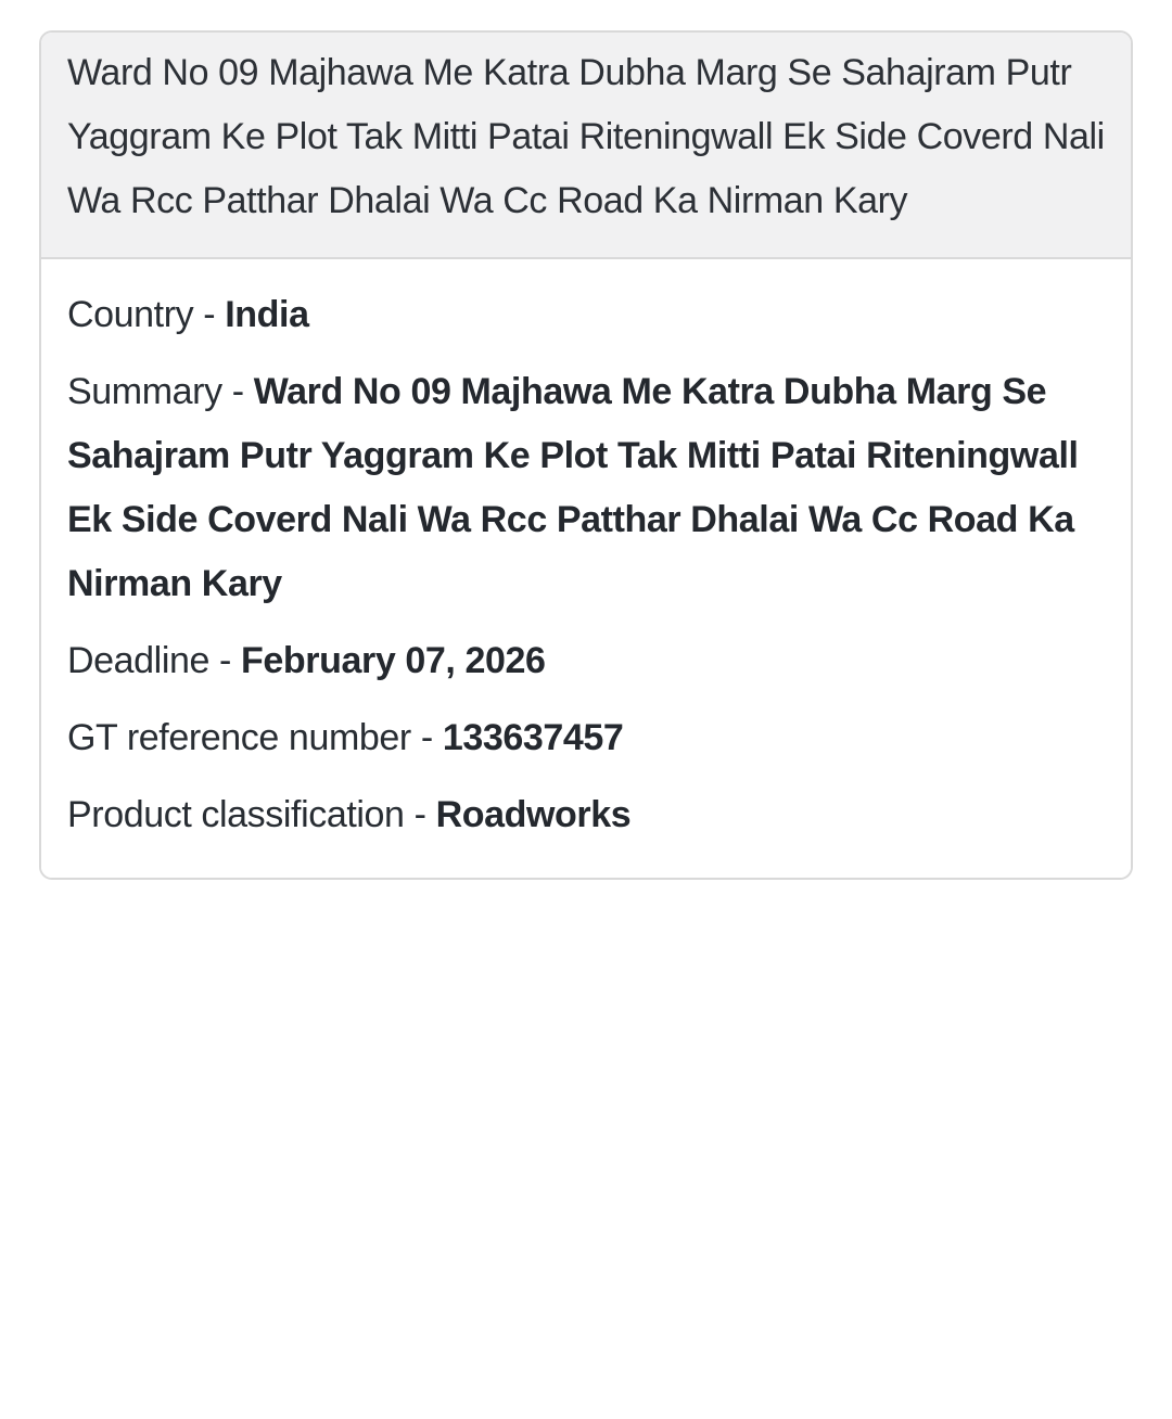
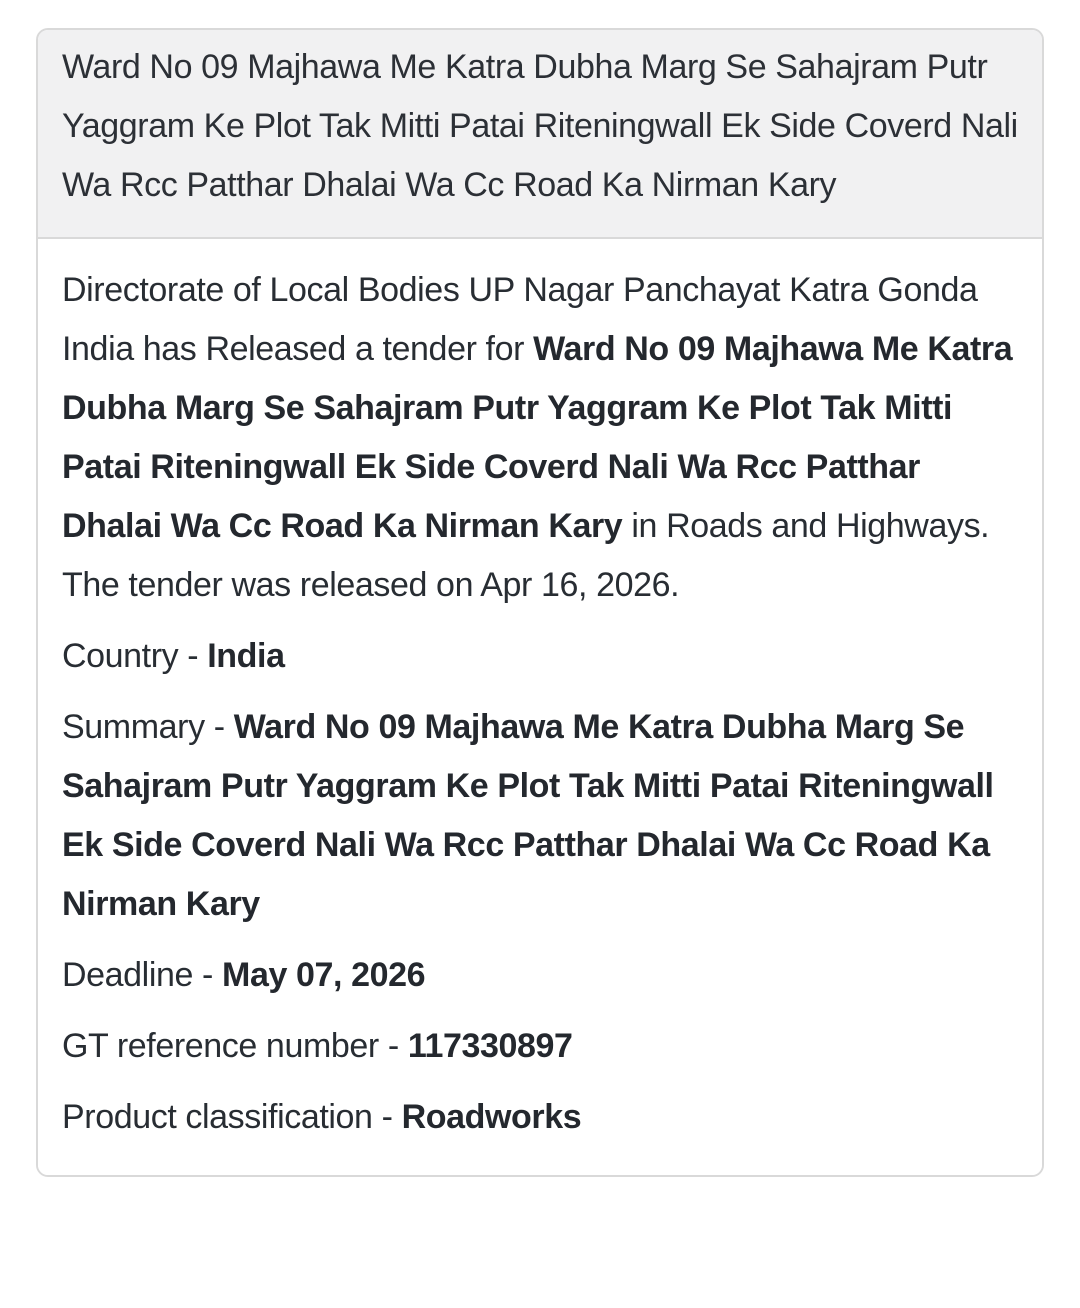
  Ward No 09 Majhawa Me Katra Dubha Marg Se Sahajram Putr Yaggram Ke Plot Tak Mitti Patai Riteningwall Ek Side Coverd Nali Wa Rcc Patthar Dhalai Wa Cc Road Ka Nirman Kary
+ Directorate of Local Bodies UP Nagar Panchayat Katra Gonda India has Released a tender for Ward No 09 Majhawa Me Katra Dubha Marg Se Sahajram Putr Yaggram Ke Plot Tak Mitti Patai Riteningwall Ek Side Coverd Nali Wa Rcc Patthar Dhalai Wa Cc Road Ka Nirman Kary in Roads and Highways. The tender was released on Apr 16, 2026.
  Country - India
  Summary - Ward No 09 Majhawa Me Katra Dubha Marg Se Sahajram Putr Yaggram Ke Plot Tak Mitti Patai Riteningwall Ek Side Coverd Nali Wa Rcc Patthar Dhalai Wa Cc Road Ka Nirman Kary
- Deadline - February 07, 2026
+ Deadline - May 07, 2026
- GT reference number - 133637457
+ GT reference number - 117330897
  Product classification - Roadworks
